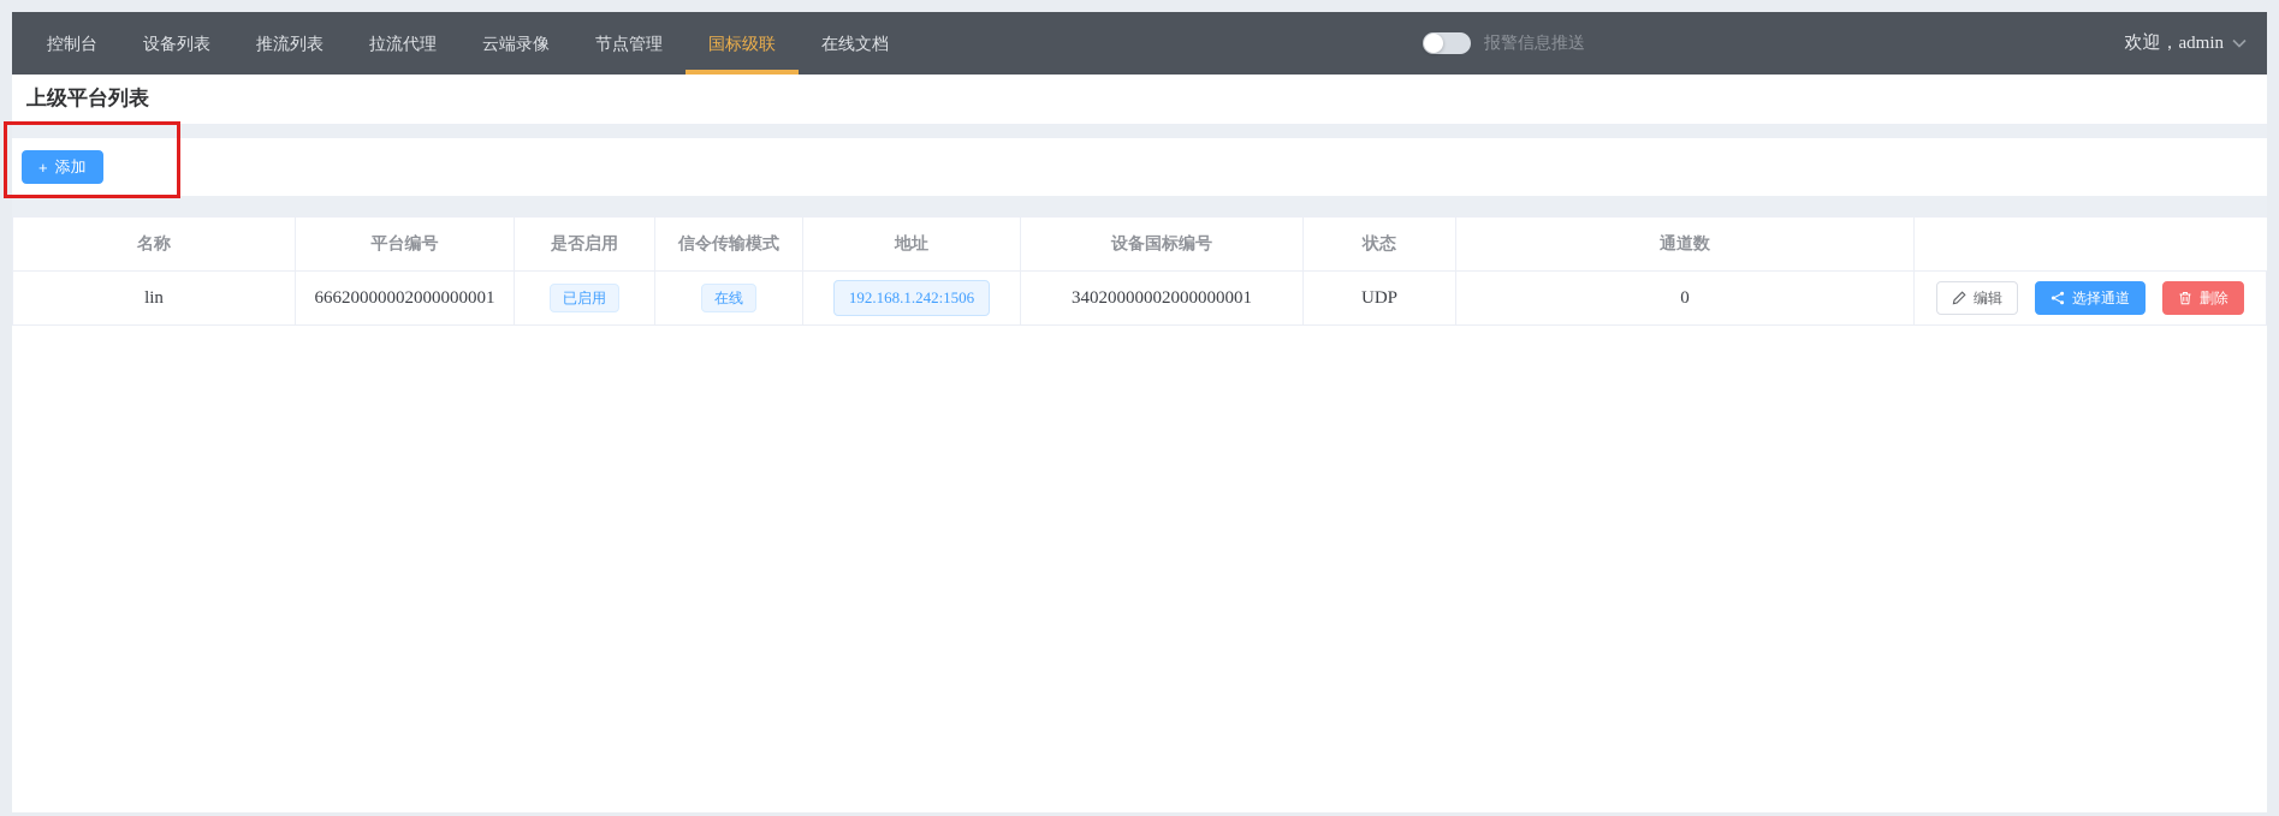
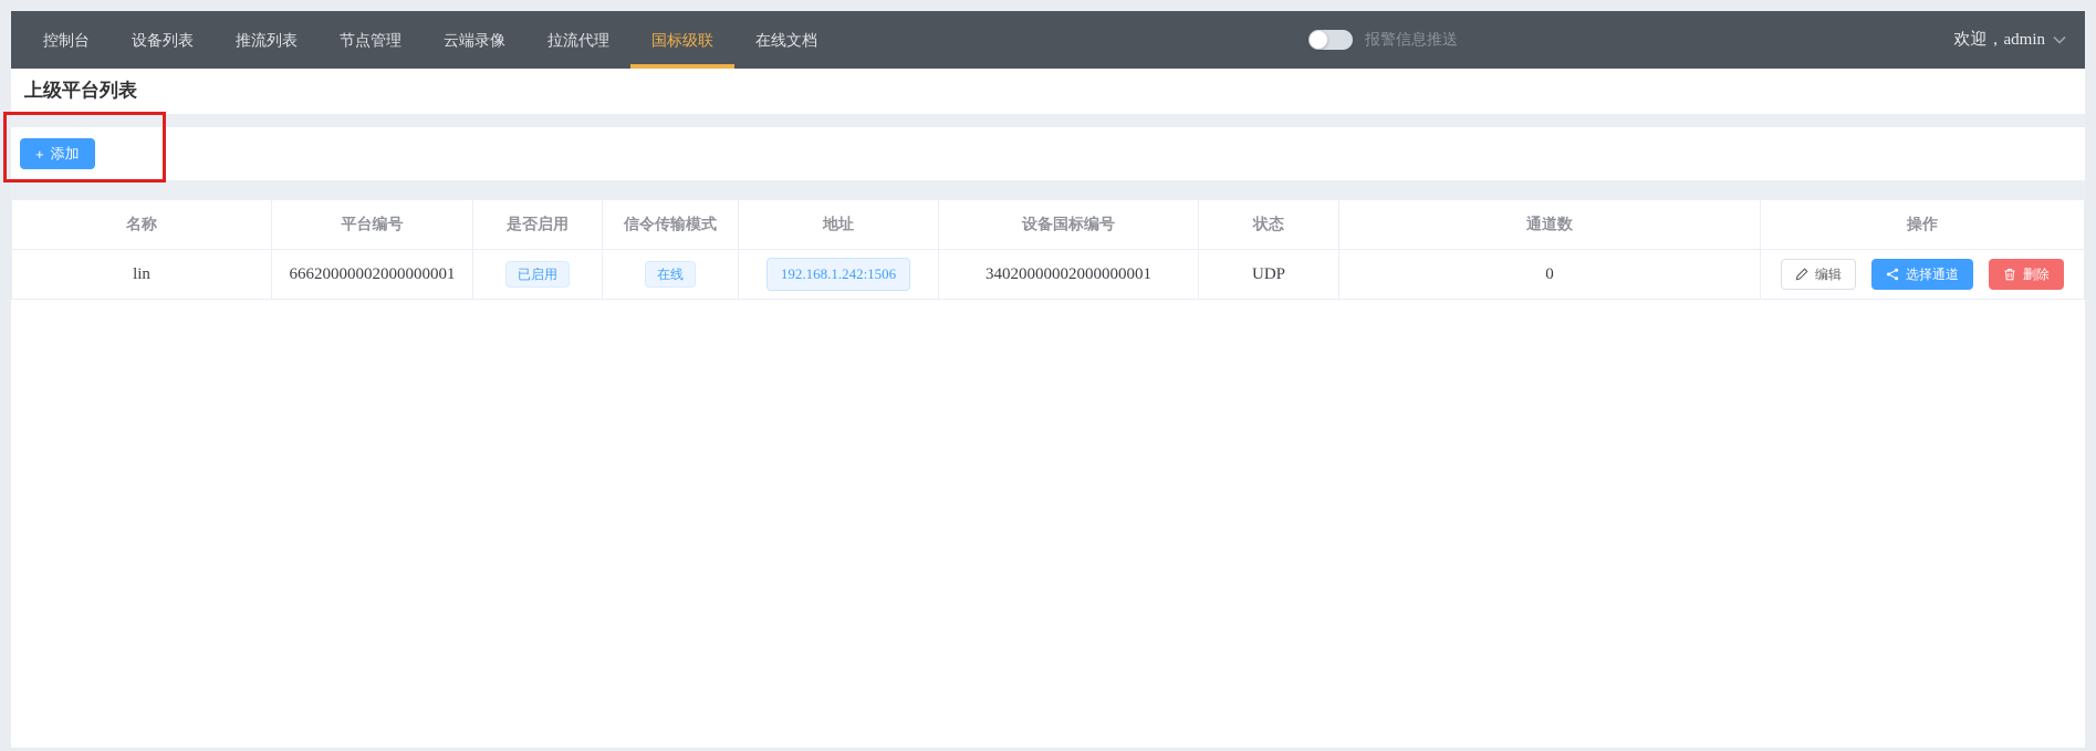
  控制台
  设备列表
  推流列表
- 拉流代理
+ 节点管理
  云端录像
- 节点管理
+ 拉流代理
  国标级联
  在线文档
  报警信息推送
  欢迎，admin
  上级平台列表
  +
  添加
  名称
  平台编号
  是否启用
  信令传输模式
  地址
  设备国标编号
  状态
  通道数
+ 操作
  lin
  66620000002000000001
  已启用
  在线
  192.168.1.242:1506
  34020000002000000001
  UDP
  0
  编辑
  选择通道
  删除
